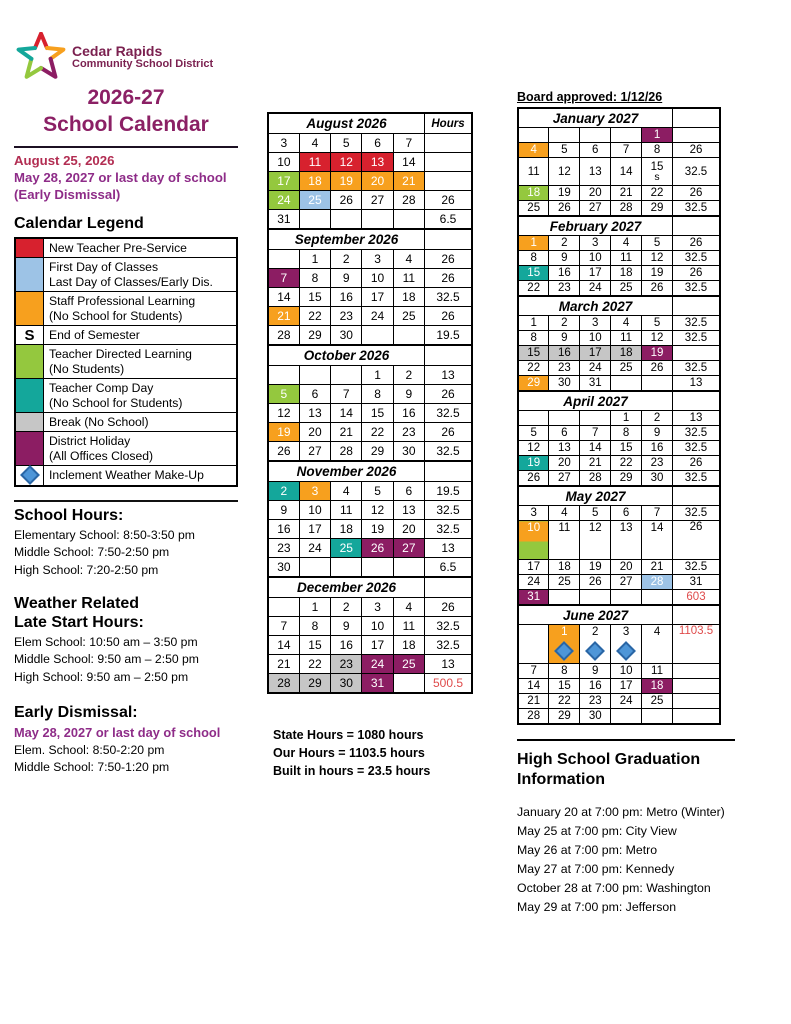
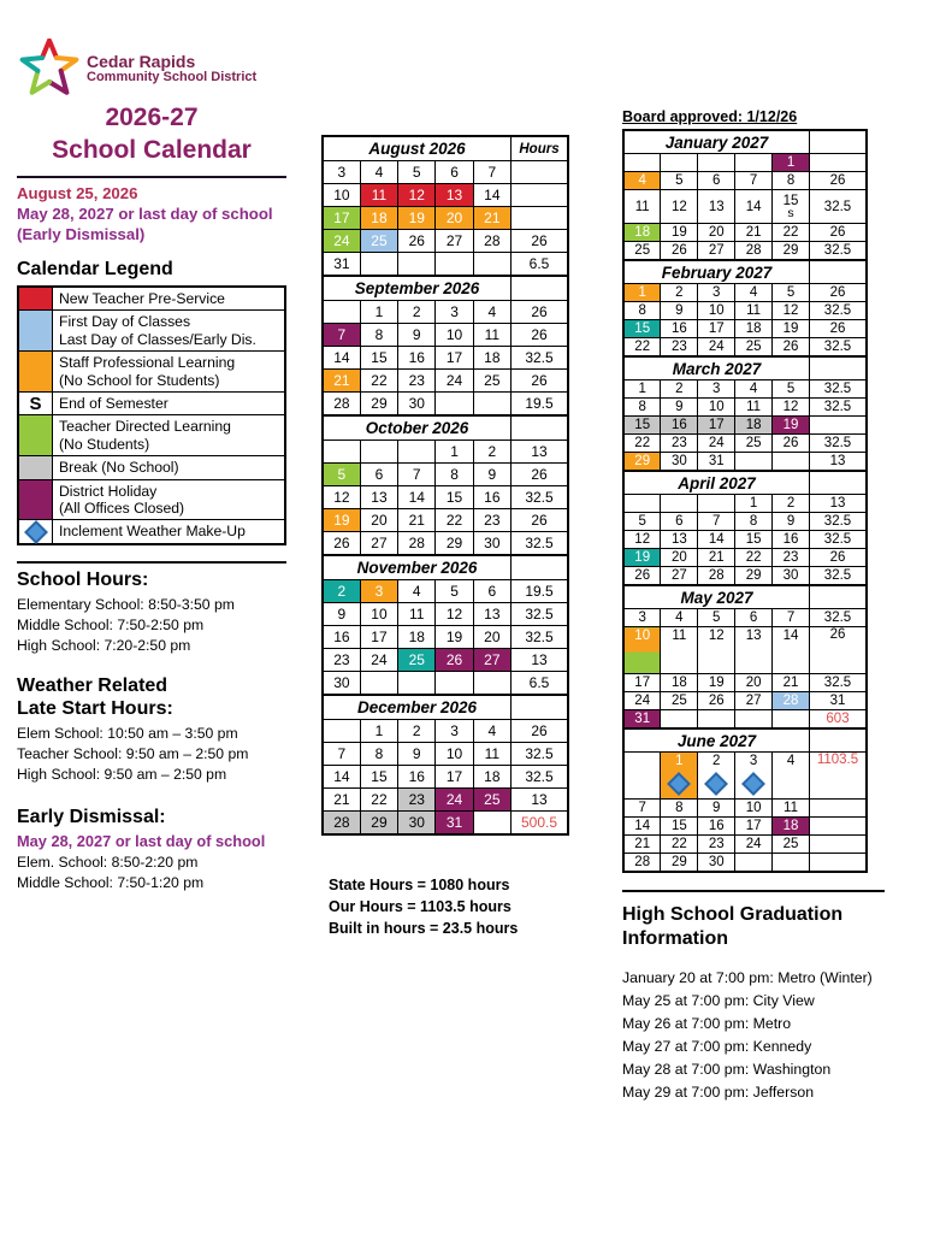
  Cedar Rapids
  Community School District
  2026-27
  School Calendar
  August 25, 2026
  May 28, 2027 or last day of school
  (Early Dismissal)
  Calendar Legend
  	New Teacher Pre-Service
  	First Day of ClassesLast Day of Classes/Early Dis.
  	Staff Professional Learning(No School for Students)
  S	End of Semester
  	Teacher Directed Learning(No Students)
- 	Teacher Comp Day(No School for Students)
  	Break (No School)
  	District Holiday(All Offices Closed)
  	Inclement Weather Make-Up
  School Hours:
  Elementary School: 8:50-3:50 pm
  Middle School: 7:50-2:50 pm
  High School: 7:20-2:50 pm
  Weather Related
  Late Start Hours:
  Elem School: 10:50 am – 3:50 pm
- Middle School: 9:50 am – 2:50 pm
+ Teacher School: 9:50 am – 2:50 pm
  High School: 9:50 am – 2:50 pm
  Early Dismissal:
  May 28, 2027 or last day of school
  Elem. School: 8:50-2:20 pm
  Middle School: 7:50-1:20 pm
  August 2026	Hours
  3	4	5	6	7
  10	11	12	13	14
  17	18	19	20	21
  24	25	26	27	28	26
  31					6.5
  September 2026
  	1	2	3	4	26
  7	8	9	10	11	26
  14	15	16	17	18	32.5
  21	22	23	24	25	26
  28	29	30			19.5
  October 2026
  			1	2	13
  5	6	7	8	9	26
  12	13	14	15	16	32.5
  19	20	21	22	23	26
  26	27	28	29	30	32.5
  November 2026
  2	3	4	5	6	19.5
  9	10	11	12	13	32.5
  16	17	18	19	20	32.5
  23	24	25	26	27	13
  30					6.5
  December 2026
  	1	2	3	4	26
  7	8	9	10	11	32.5
  14	15	16	17	18	32.5
  21	22	23	24	25	13
  28	29	30	31		500.5
  State Hours = 1080 hours
  Our Hours = 1103.5 hours
  Built in hours = 23.5 hours
  Board approved: 1/12/26
  January 2027
  				1
  4	5	6	7	8	26
  11	12	13	14	15s	32.5
  18	19	20	21	22	26
  25	26	27	28	29	32.5
  February 2027
  1	2	3	4	5	26
  8	9	10	11	12	32.5
  15	16	17	18	19	26
  22	23	24	25	26	32.5
  March 2027
  1	2	3	4	5	32.5
  8	9	10	11	12	32.5
  15	16	17	18	19
  22	23	24	25	26	32.5
  29	30	31			13
  April 2027
  			1	2	13
  5	6	7	8	9	32.5
  12	13	14	15	16	32.5
  19	20	21	22	23	26
  26	27	28	29	30	32.5
  May 2027
  3	4	5	6	7	32.5
  10	11	12	13	14	26
  17	18	19	20	21	32.5
  24	25	26	27	28	31
  31					603
  June 2027
  	1	2	3	4	1103.5
  7	8	9	10	11
  14	15	16	17	18
  21	22	23	24	25
  28	29	30
  High School Graduation Information
  January 20 at 7:00 pm: Metro (Winter)
  May 25 at 7:00 pm: City View
  May 26 at 7:00 pm: Metro
  May 27 at 7:00 pm: Kennedy
- October 28 at 7:00 pm: Washington
+ May 28 at 7:00 pm: Washington
  May 29 at 7:00 pm: Jefferson
